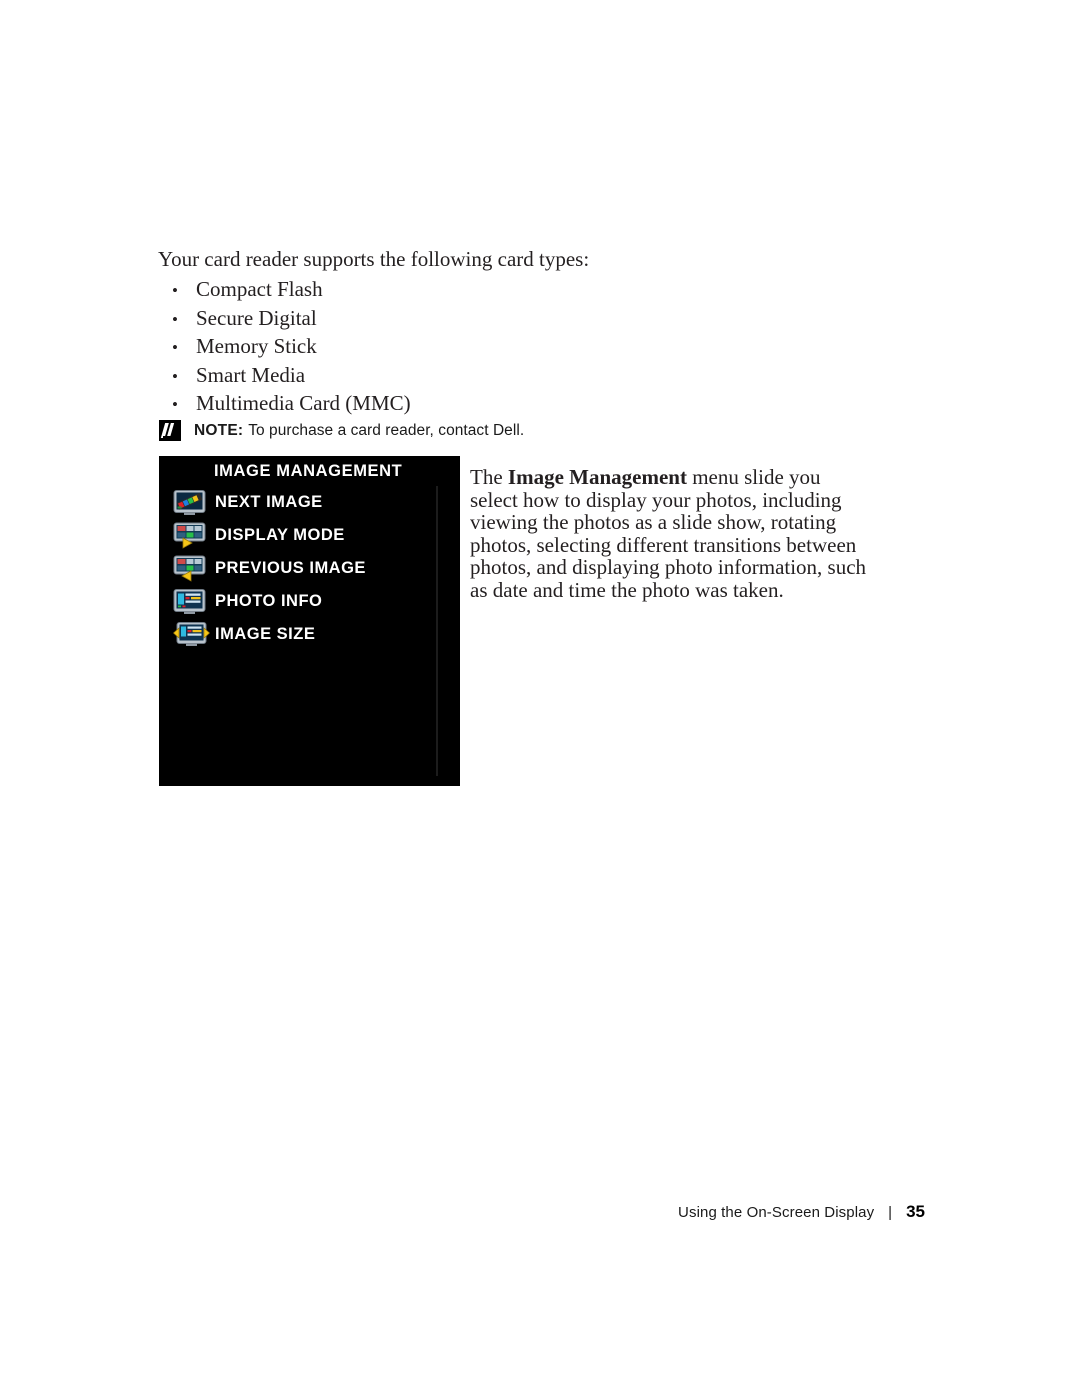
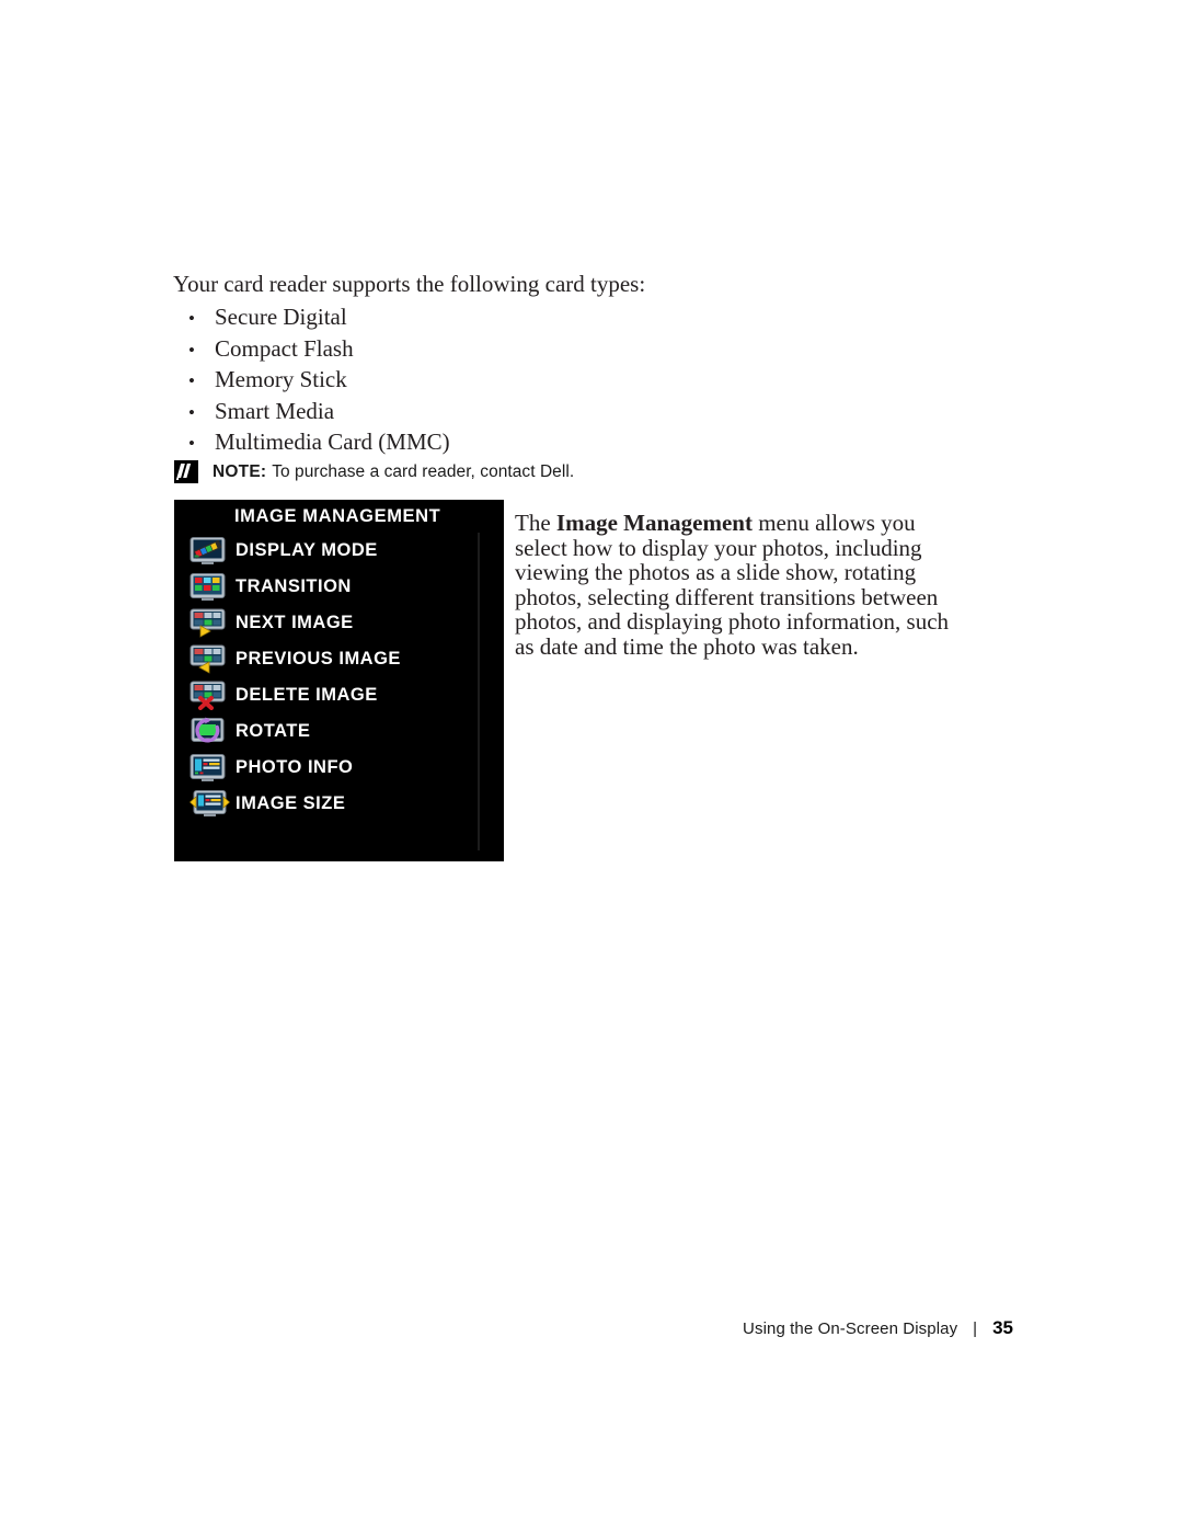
  Your card reader supports the following card types:
  •
- Compact Flash
+ Secure Digital
  •
- Secure Digital
+ Compact Flash
  •
  Memory Stick
  •
  Smart Media
  •
  Multimedia Card (MMC)
  NOTE:
  To purchase a card reader, contact Dell.
  IMAGE MANAGEMENT
- NEXT IMAGE
+ DISPLAY MODE
+ TRANSITION
- DISPLAY MODE
+ NEXT IMAGE
  PREVIOUS IMAGE
+ DELETE IMAGE
+ ROTATE
  PHOTO INFO
  IMAGE SIZE
- The Image Management menu slide you select how to display your photos, including viewing the photos as a slide show, rotating photos, selecting different transitions between photos, and displaying photo information, such as date and time the photo was taken.
+ The Image Management menu allows you select how to display your photos, including viewing the photos as a slide show, rotating photos, selecting different transitions between photos, and displaying photo information, such as date and time the photo was taken.
  Using the On-Screen Display
  |
  35
